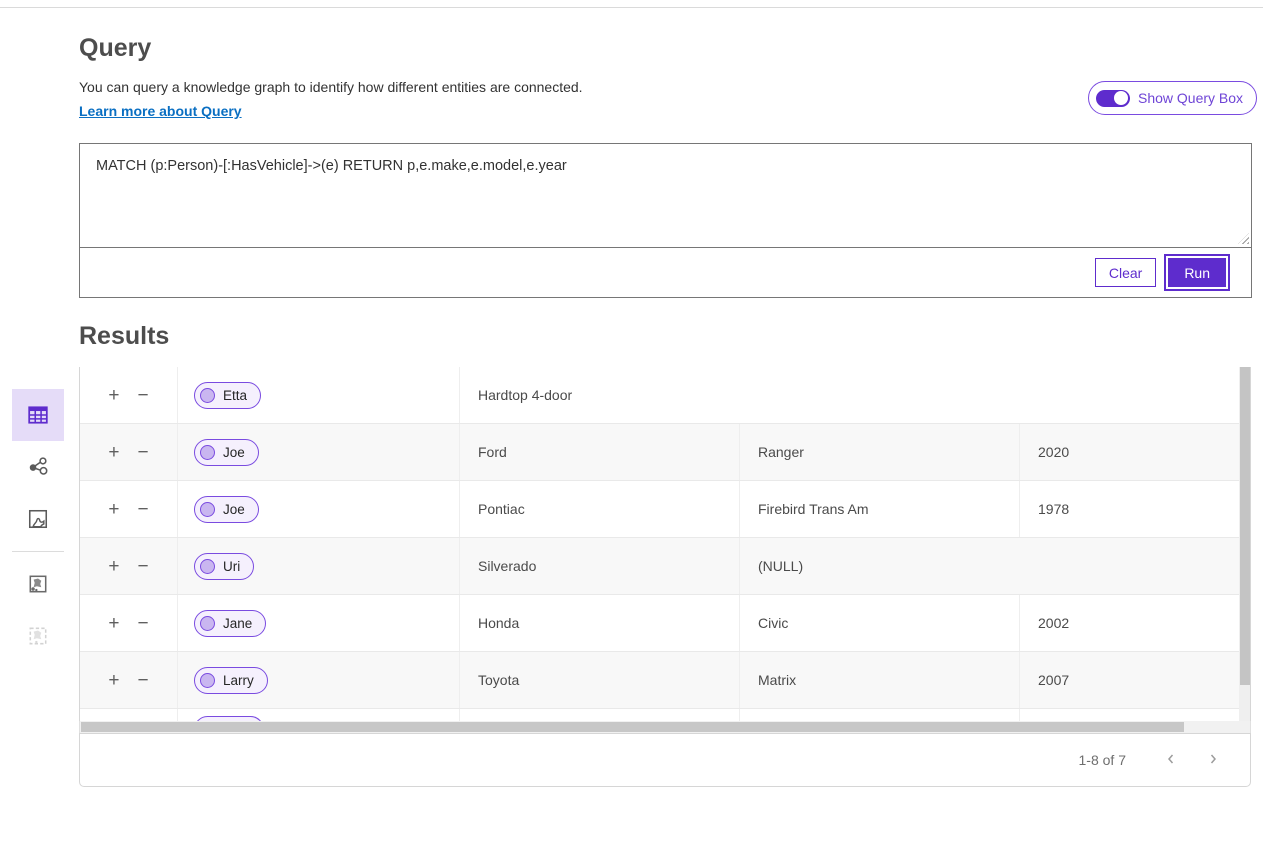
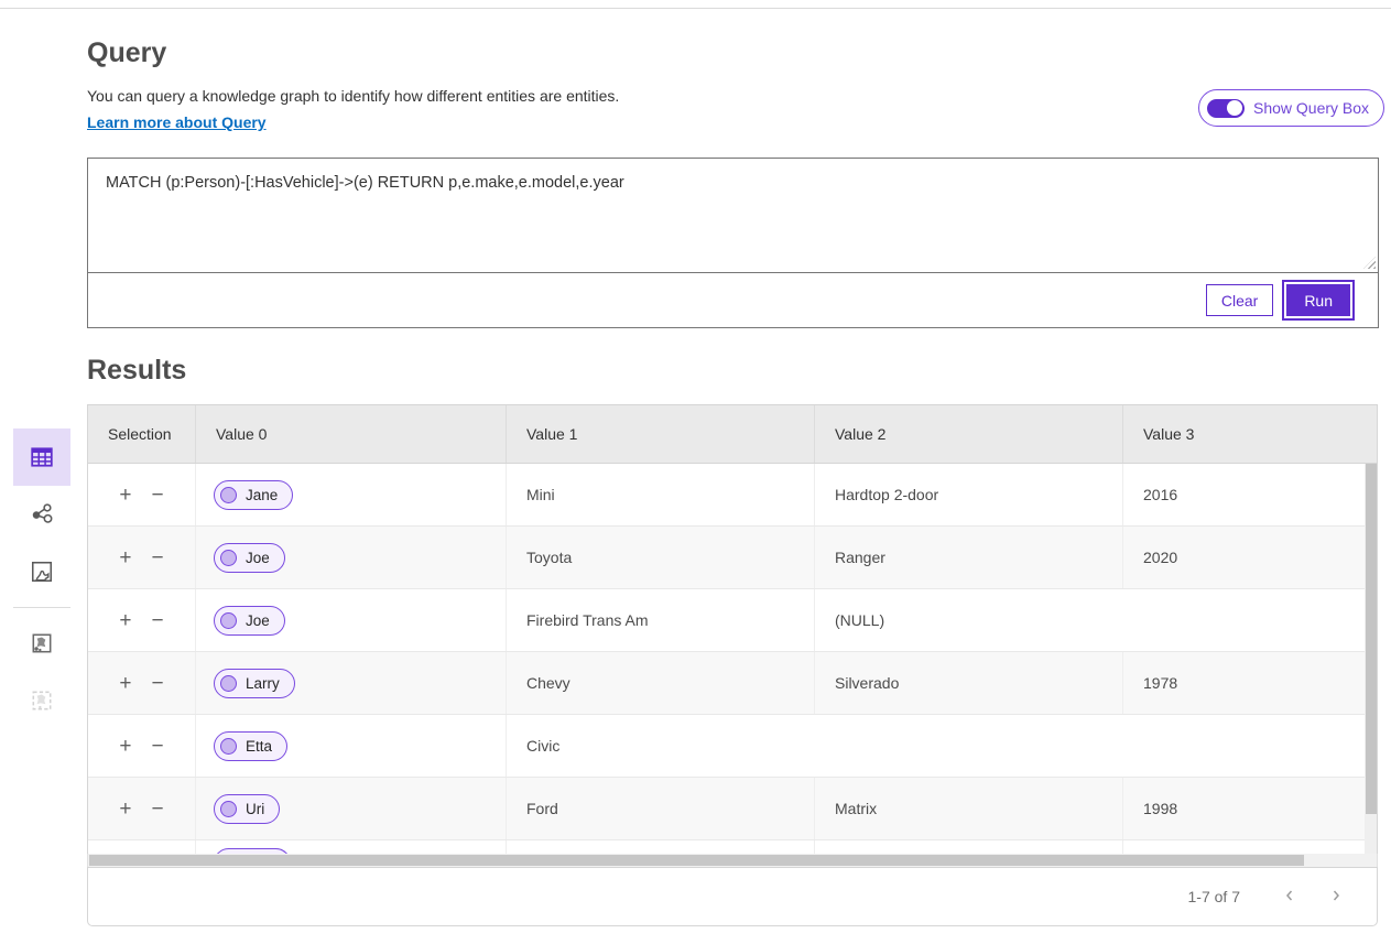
  Query
- You can query a knowledge graph to identify how different entities are connected.
+ You can query a knowledge graph to identify how different entities are entities.
  Learn more about Query
  Show Query Box
  MATCH (p:Person)-[:HasVehicle]->(e) RETURN p,e.make,e.model,e.year
  Clear
  Run
  Results
+ Selection
+ Value 0
+ Value 1
+ Value 2
+ Value 3
  +
  −
- Etta
+ Jane
+ Mini
- Hardtop 4-door
+ Hardtop 2-door
+ 2016
  +
  −
  Joe
- Ford
+ Toyota
  Ranger
  2020
  +
  −
  Joe
- Pontiac
  Firebird Trans Am
- 1978
+ (NULL)
  +
  −
- Uri
+ Larry
+ Chevy
  Silverado
- (NULL)
+ 1978
  +
  −
- Jane
+ Etta
- Honda
  Civic
- 2002
  +
  −
- Larry
+ Uri
- Toyota
+ Ford
  Matrix
- 2007
+ 1998
- 1-8 of 7
+ 1-7 of 7
